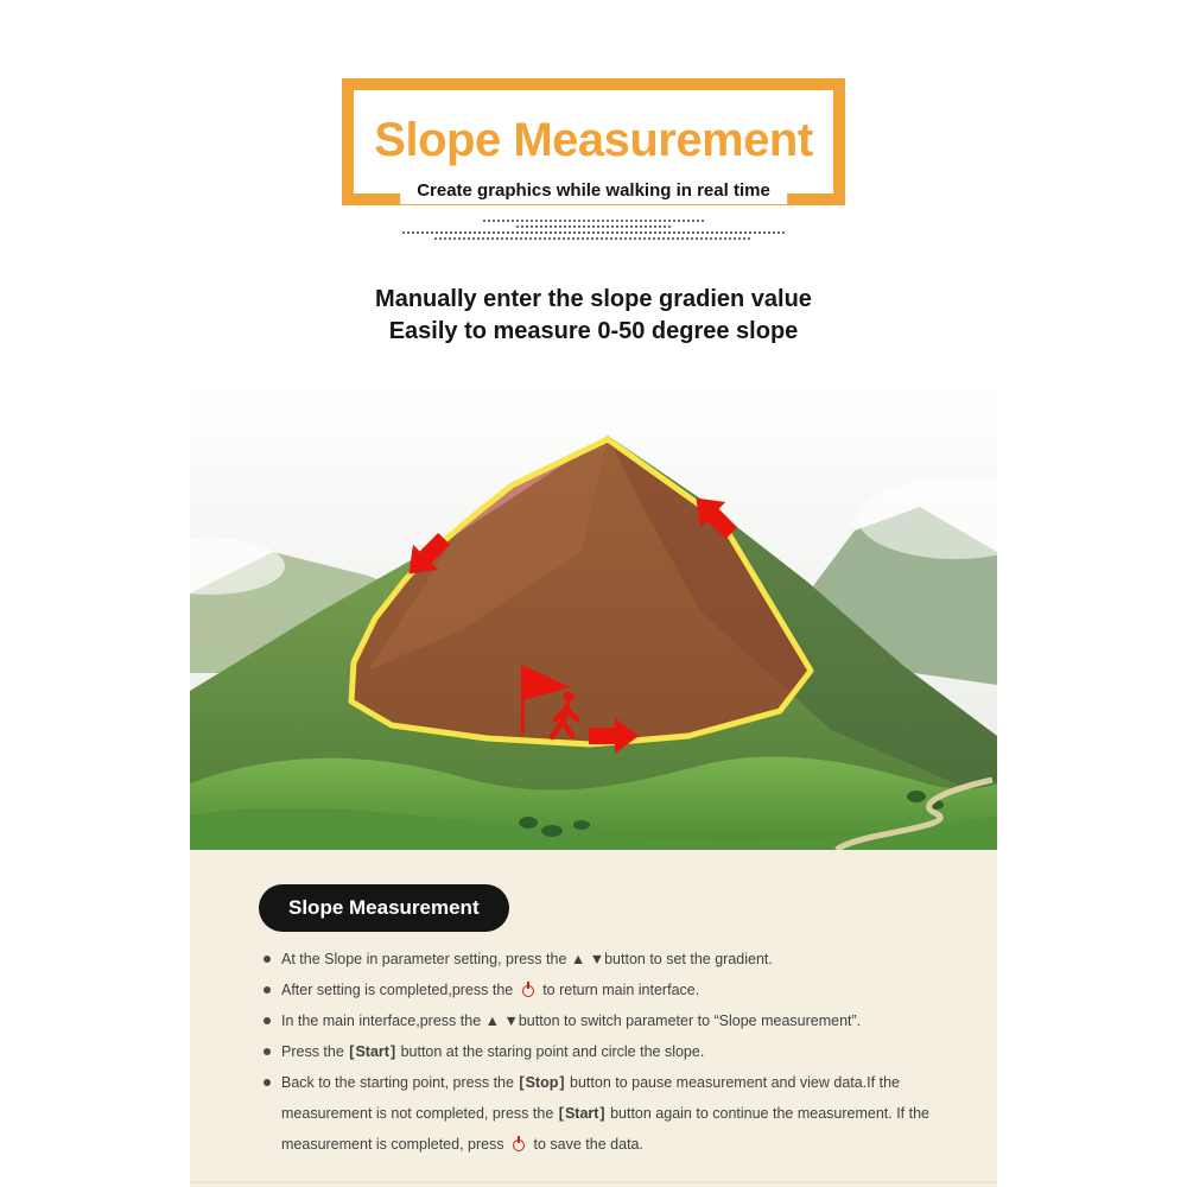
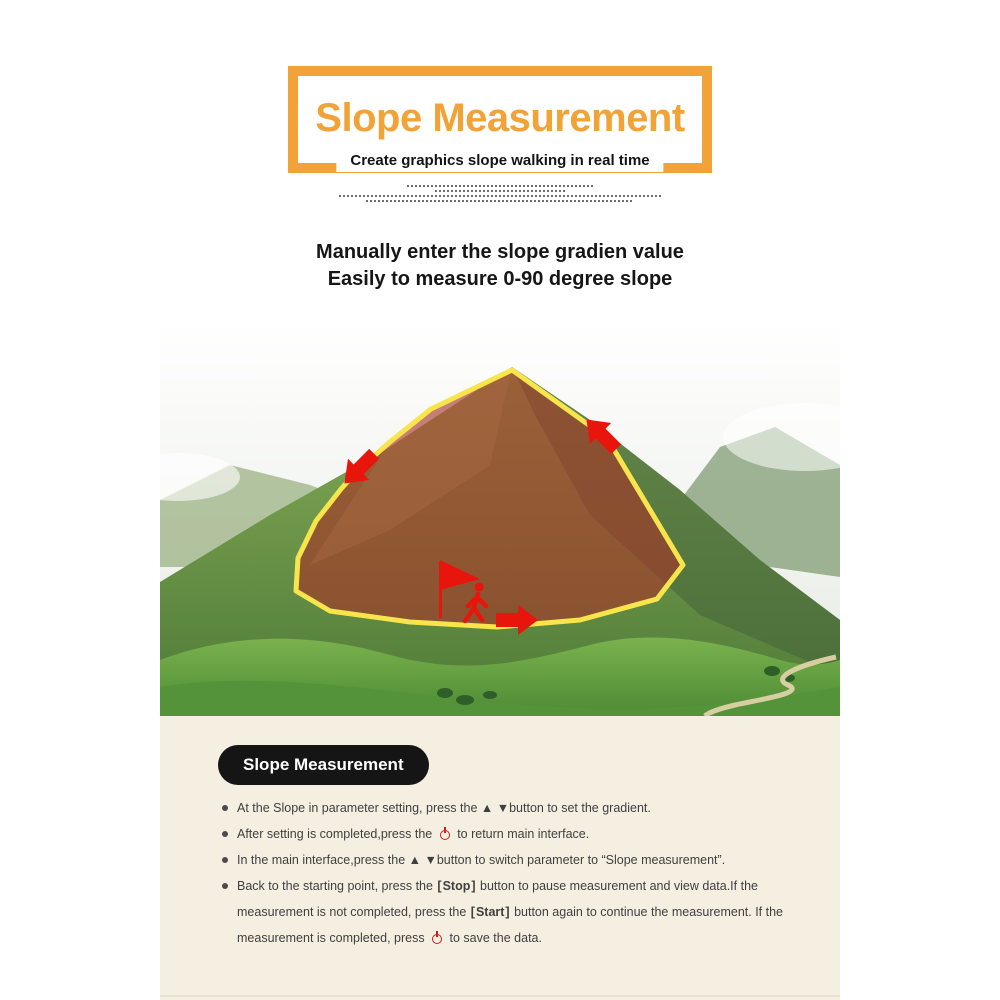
  Slope Measurement
- Create graphics while walking in real time
+ Create graphics slope walking in real time
  Manually enter the slope gradien value
- Easily to measure 0-50 degree slope
+ Easily to measure 0-90 degree slope
  Slope Measurement
  At the Slope in parameter setting, press the ▲ ▼button to set the gradient.
  After setting is completed,press the to return main interface.
  In the main interface,press the ▲ ▼button to switch parameter to “Slope measurement”.
- Press the Start button at the staring point and circle the slope.
  Back to the starting point, press the Stop button to pause measurement and view data.If the measurement is not completed, press the Start button again to continue the measurement. If the measurement is completed, press to save the data.
